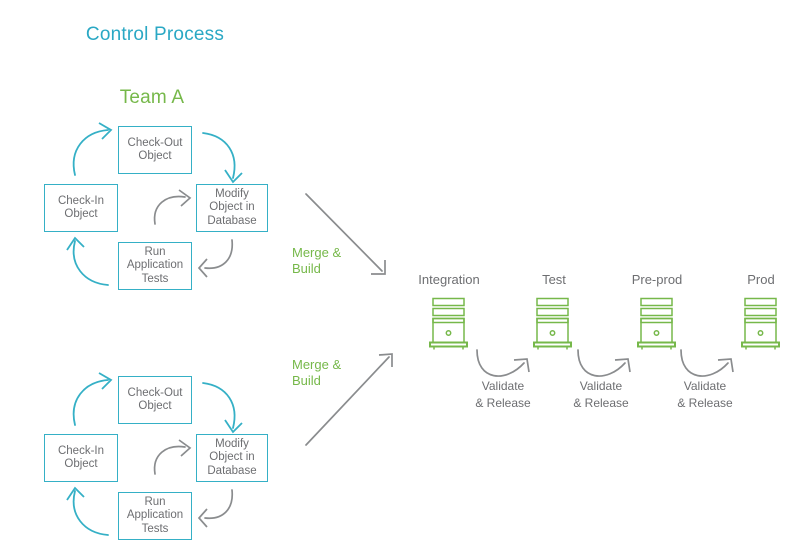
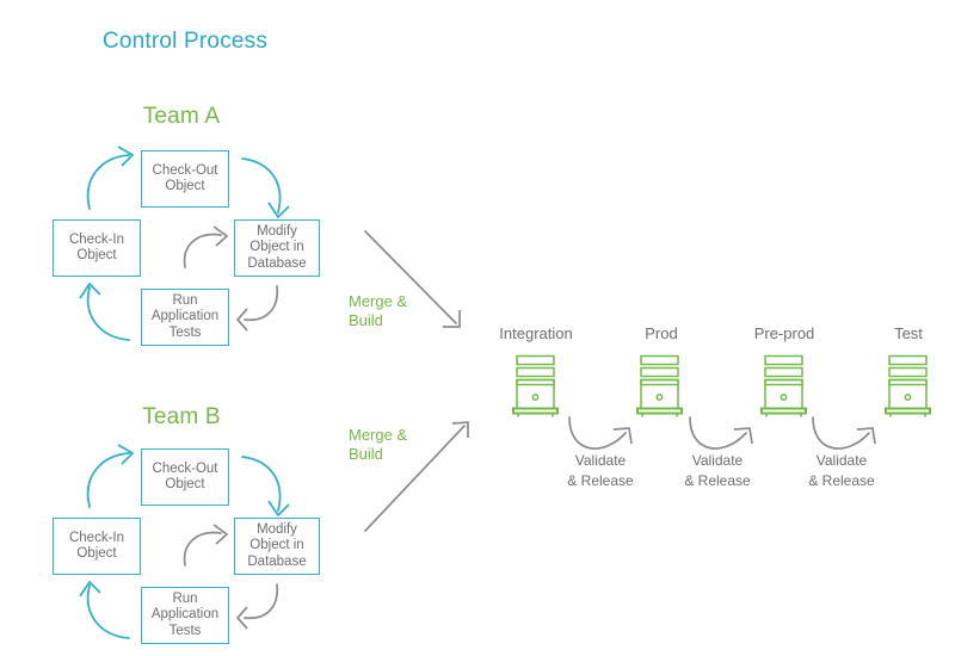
  Control Process
  Team A
  Check-Out
  Object
  Check-In
  Object
  Modify
  Object in
  Database
  Run
  Application
  Tests
  Merge & Build
+ Team B
  Check-Out
  Object
  Check-In
  Object
  Modify
  Object in
  Database
  Run
  Application
  Tests
  Merge & Build
  Integration
- Test
+ Prod
  Pre-prod
- Prod
+ Test
  Validate
  & Release
  Validate
  & Release
  Validate
  & Release
